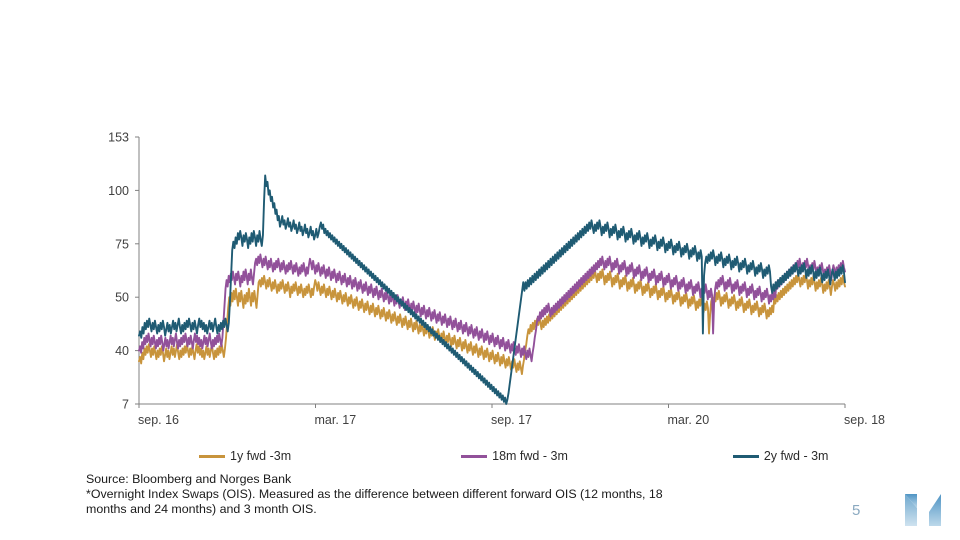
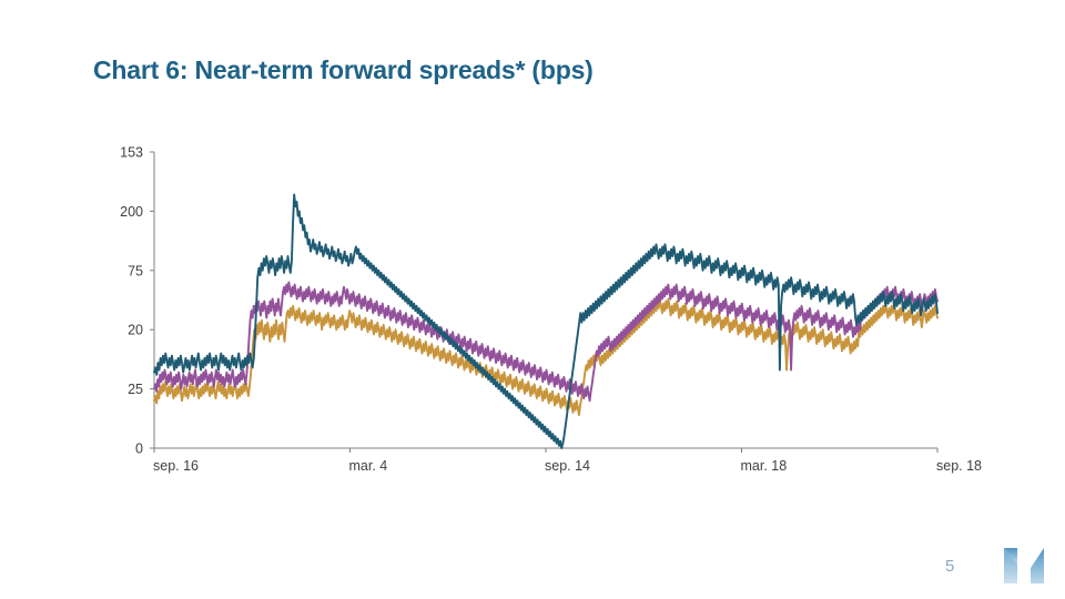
+ Chart 6: Near-term forward spreads* (bps)
- 7
+ 0
- 40
+ 25
- 50
+ 20
  75
- 100
+ 200
  153
  sep. 16
- mar. 17
+ mar. 4
- sep. 17
+ sep. 14
- mar. 20
+ mar. 18
  sep. 18
- 1y fwd -3m
- 18m fwd - 3m
- 2y fwd - 3m
- Source: Bloomberg and Norges Bank
- *Overnight Index Swaps (OIS). Measured as the difference between different forward OIS (12 months, 18 months and 24 months) and 3 month OIS.
  5
